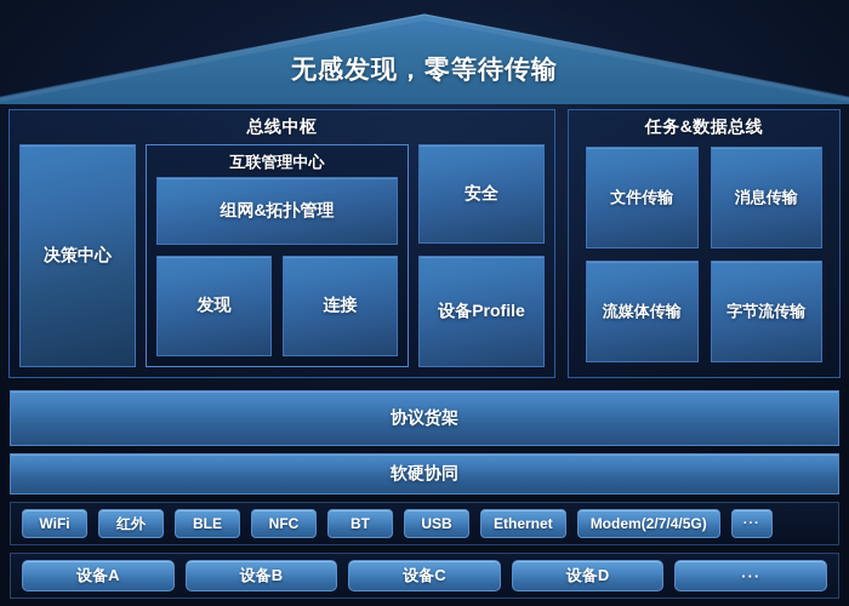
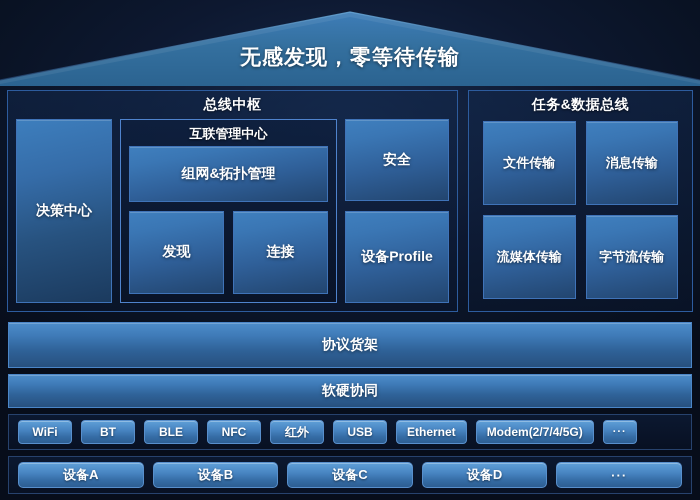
  无感发现，零等待传输
  总线中枢
  决策中心
  互联管理中心
  组网&拓扑管理
  发现
  连接
  安全
  设备Profile
  任务&数据总线
  文件传输
  消息传输
  流媒体传输
  字节流传输
  协议货架
  软硬协同
  WiFi
- 红外
+ BT
  BLE
  NFC
- BT
+ 红外
  USB
  Ethernet
  Modem(2/7/4/5G)
  ···
  设备A
  设备B
  设备C
  设备D
  ···
